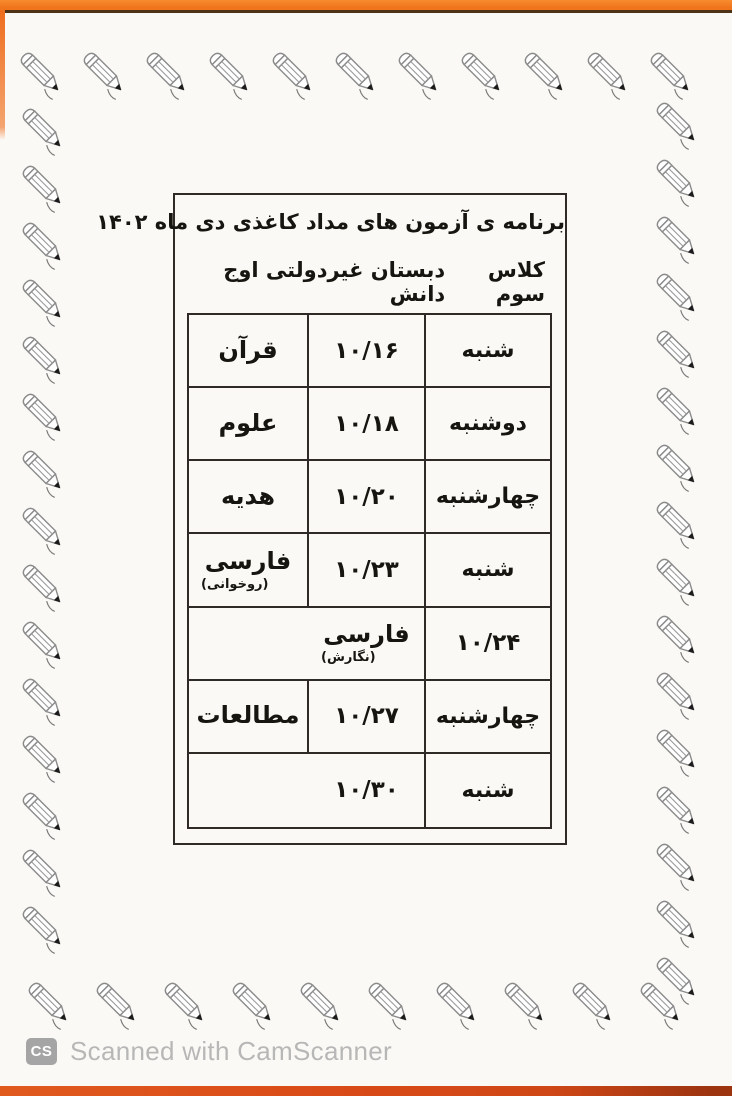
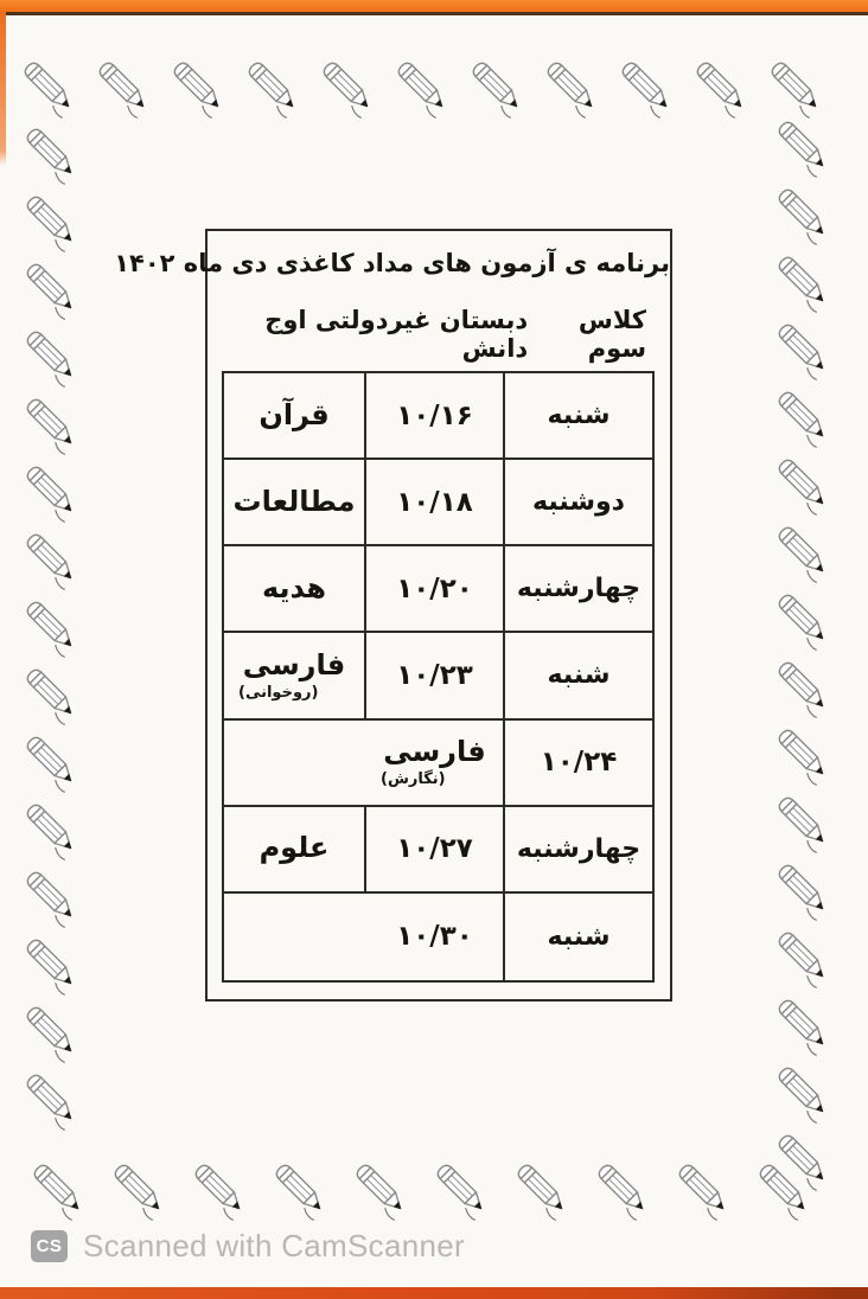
  برنامه ی آزمون های مداد کاغذی دی ماه ۱۴۰۲
  کلاس سوم
  دبستان غیردولتی اوج دانش
  شنبه
  ۱۰/۱۶
  قرآن
  دوشنبه
  ۱۰/۱۸
- علوم
+ مطالعات
  چهارشنبه
  ۱۰/۲۰
  هدیه
  شنبه
  ۱۰/۲۳
  فارسی
  (روخوانی)
  ۱۰/۲۴
  فارسی
  (نگارش)
  چهارشنبه
  ۱۰/۲۷
- مطالعات
+ علوم
  شنبه
  ۱۰/۳۰
  CS
  Scanned with CamScanner
